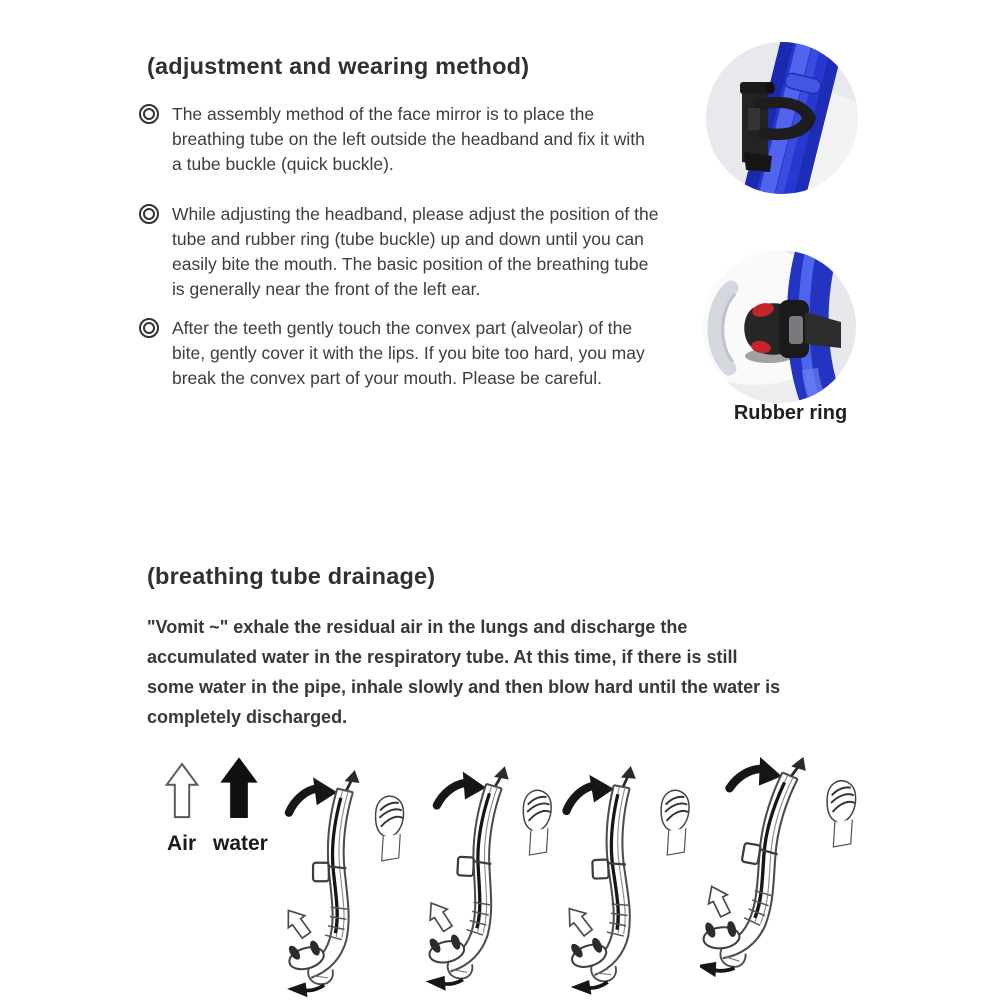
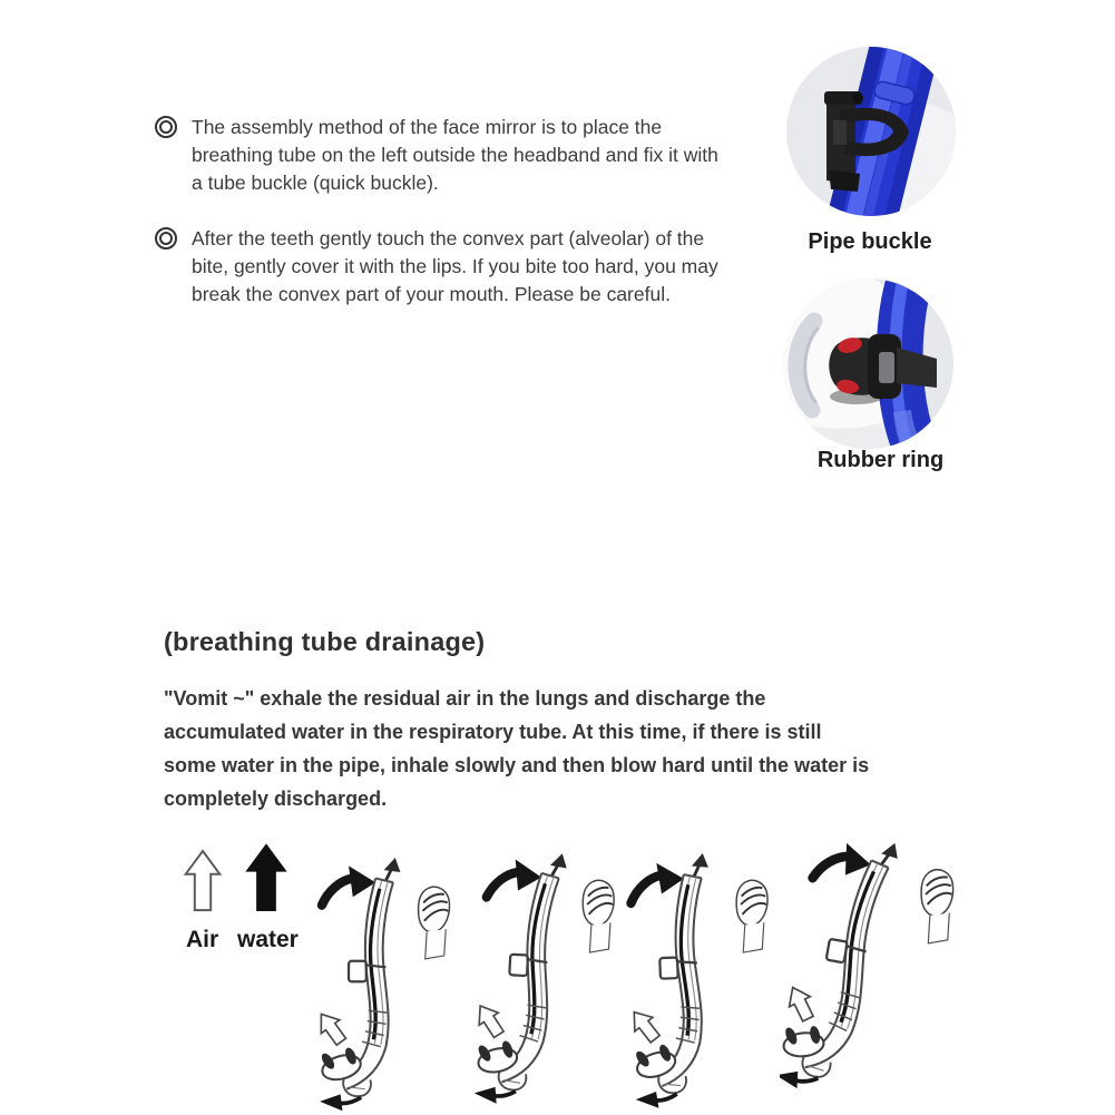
- (adjustment and wearing method)
  The assembly method of the face mirror is to place the breathing tube on the left outside the headband and fix it with a tube buckle (quick buckle).
- While adjusting the headband, please adjust the position of the tube and rubber ring (tube buckle) up and down until you can easily bite the mouth. The basic position of the breathing tube is generally near the front of the left ear.
  After the teeth gently touch the convex part (alveolar) of the bite, gently cover it with the lips. If you bite too hard, you may break the convex part of your mouth. Please be careful.
+ Pipe buckle
  Rubber ring
  (breathing tube drainage)
  "Vomit ~" exhale the residual air in the lungs and discharge the accumulated water in the respiratory tube. At this time, if there is still some water in the pipe, inhale slowly and then blow hard until the water is completely discharged.
  Air
  water
